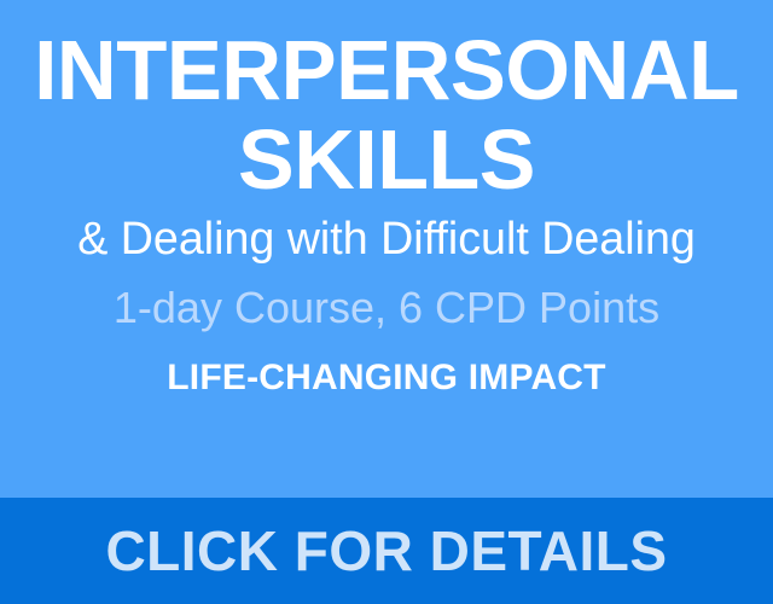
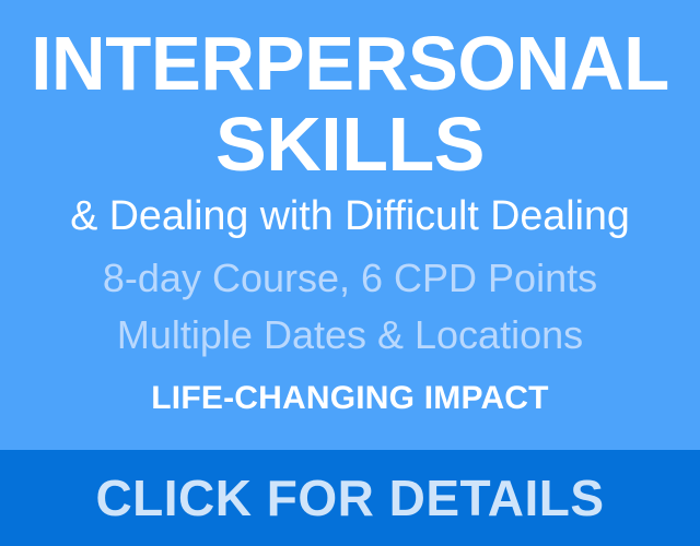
  INTERPERSONAL
  SKILLS
  & Dealing with Difficult Dealing
- 1-day Course, 6 CPD Points
+ 8-day Course, 6 CPD Points
+ Multiple Dates & Locations
  LIFE-CHANGING IMPACT
  CLICK FOR DETAILS
